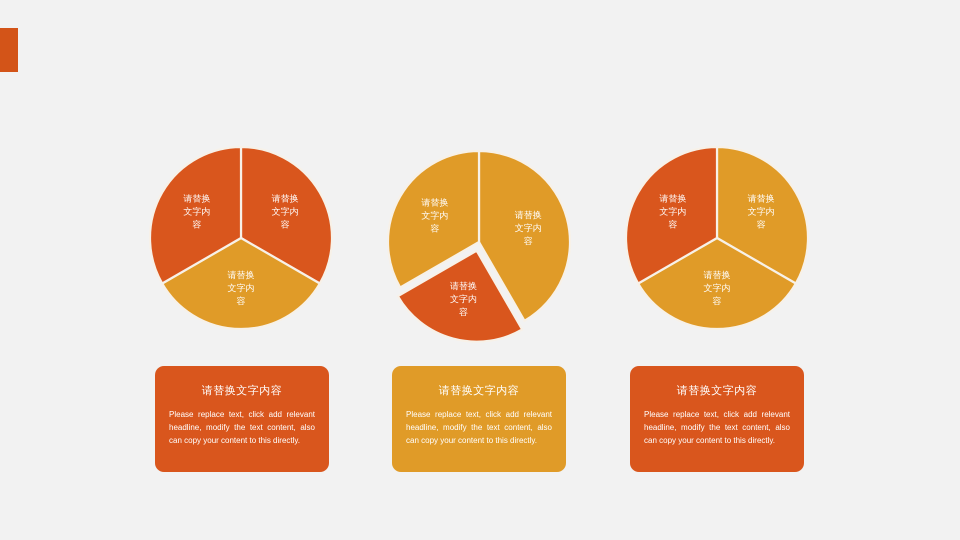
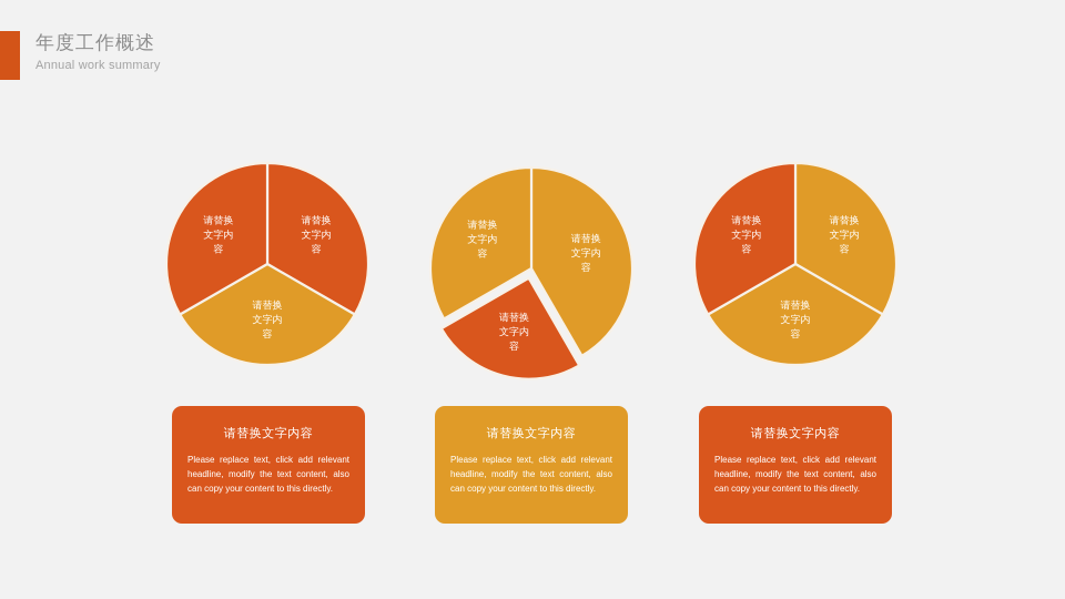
+ 年度工作概述
+ Annual work summary
  请替换文字内容
  请替换文字内容
  请替换文字内容
  请替换文字内容
  请替换文字内容
  请替换文字内容
  请替换文字内容
  请替换文字内容
  请替换文字内容
  请替换文字内容
  Please replace text, click add relevant headline, modify the text content, also can copy your content to this directly.
  请替换文字内容
  Please replace text, click add relevant headline, modify the text content, also can copy your content to this directly.
  请替换文字内容
  Please replace text, click add relevant headline, modify the text content, also can copy your content to this directly.
